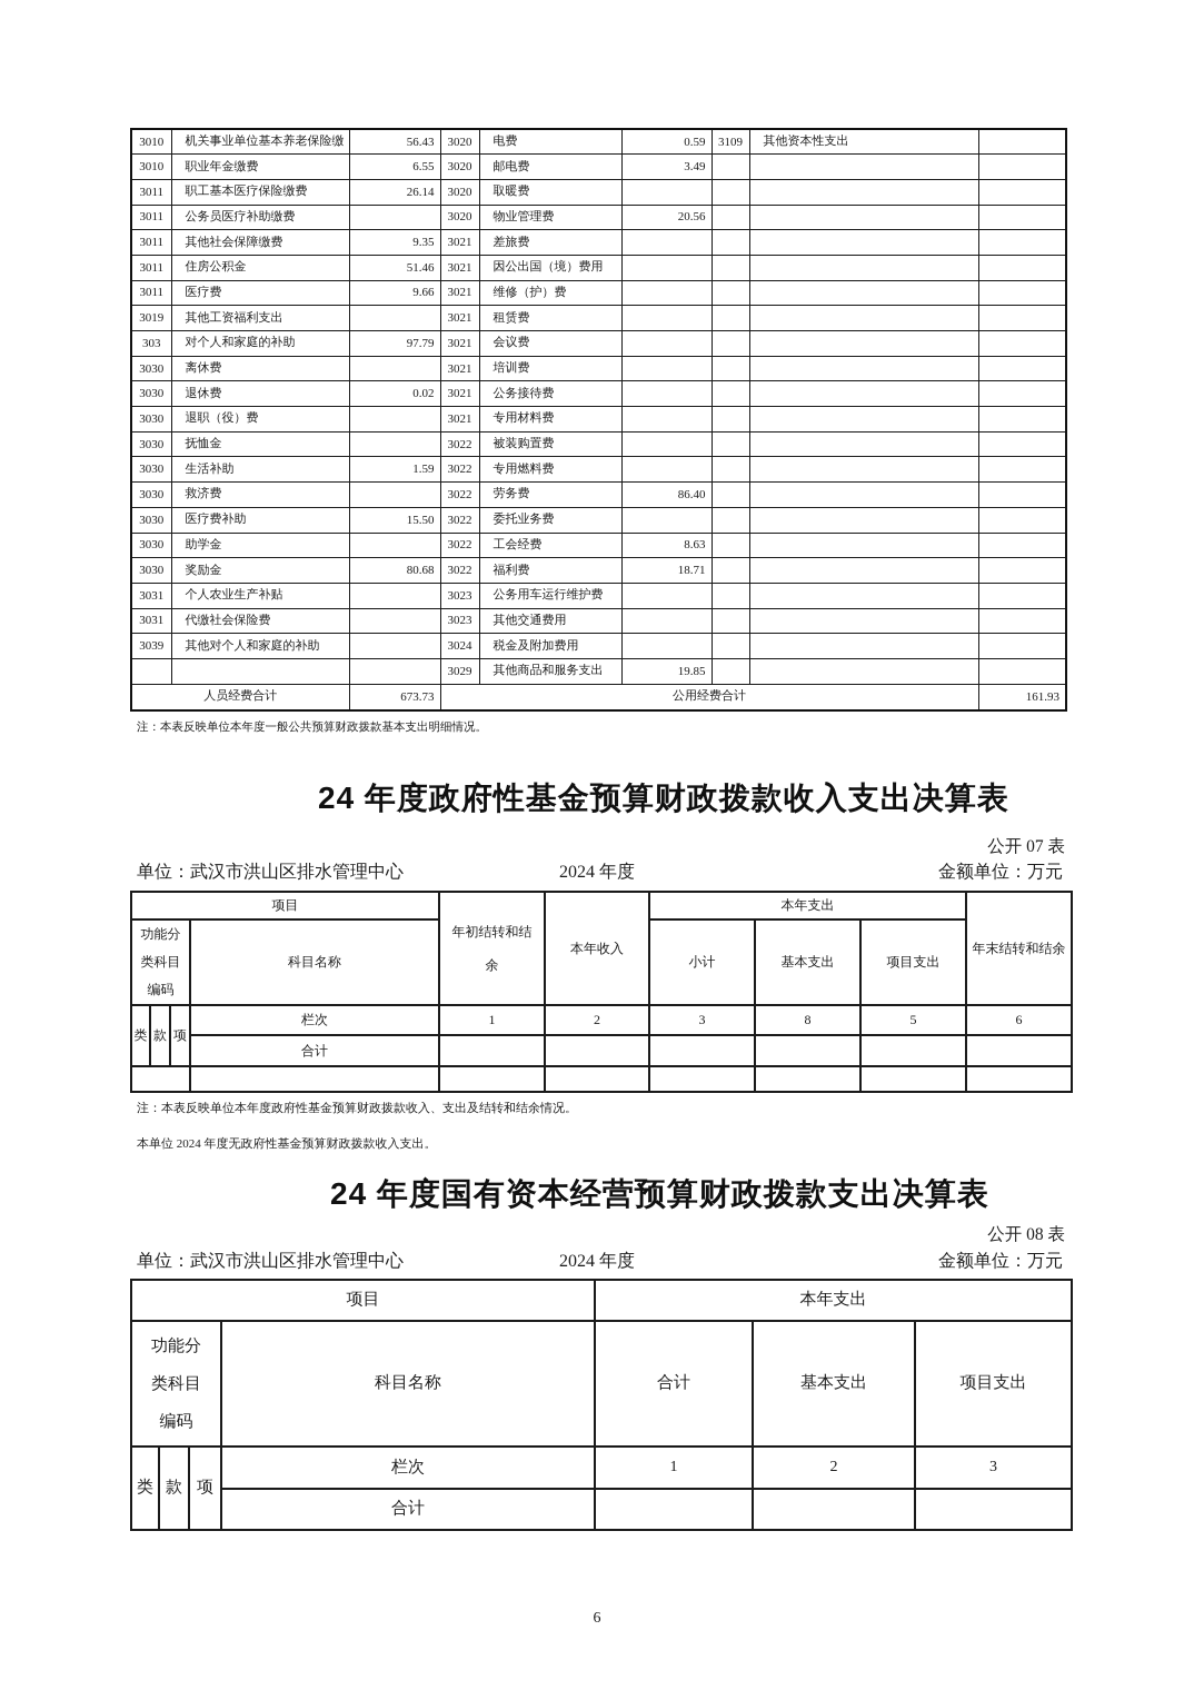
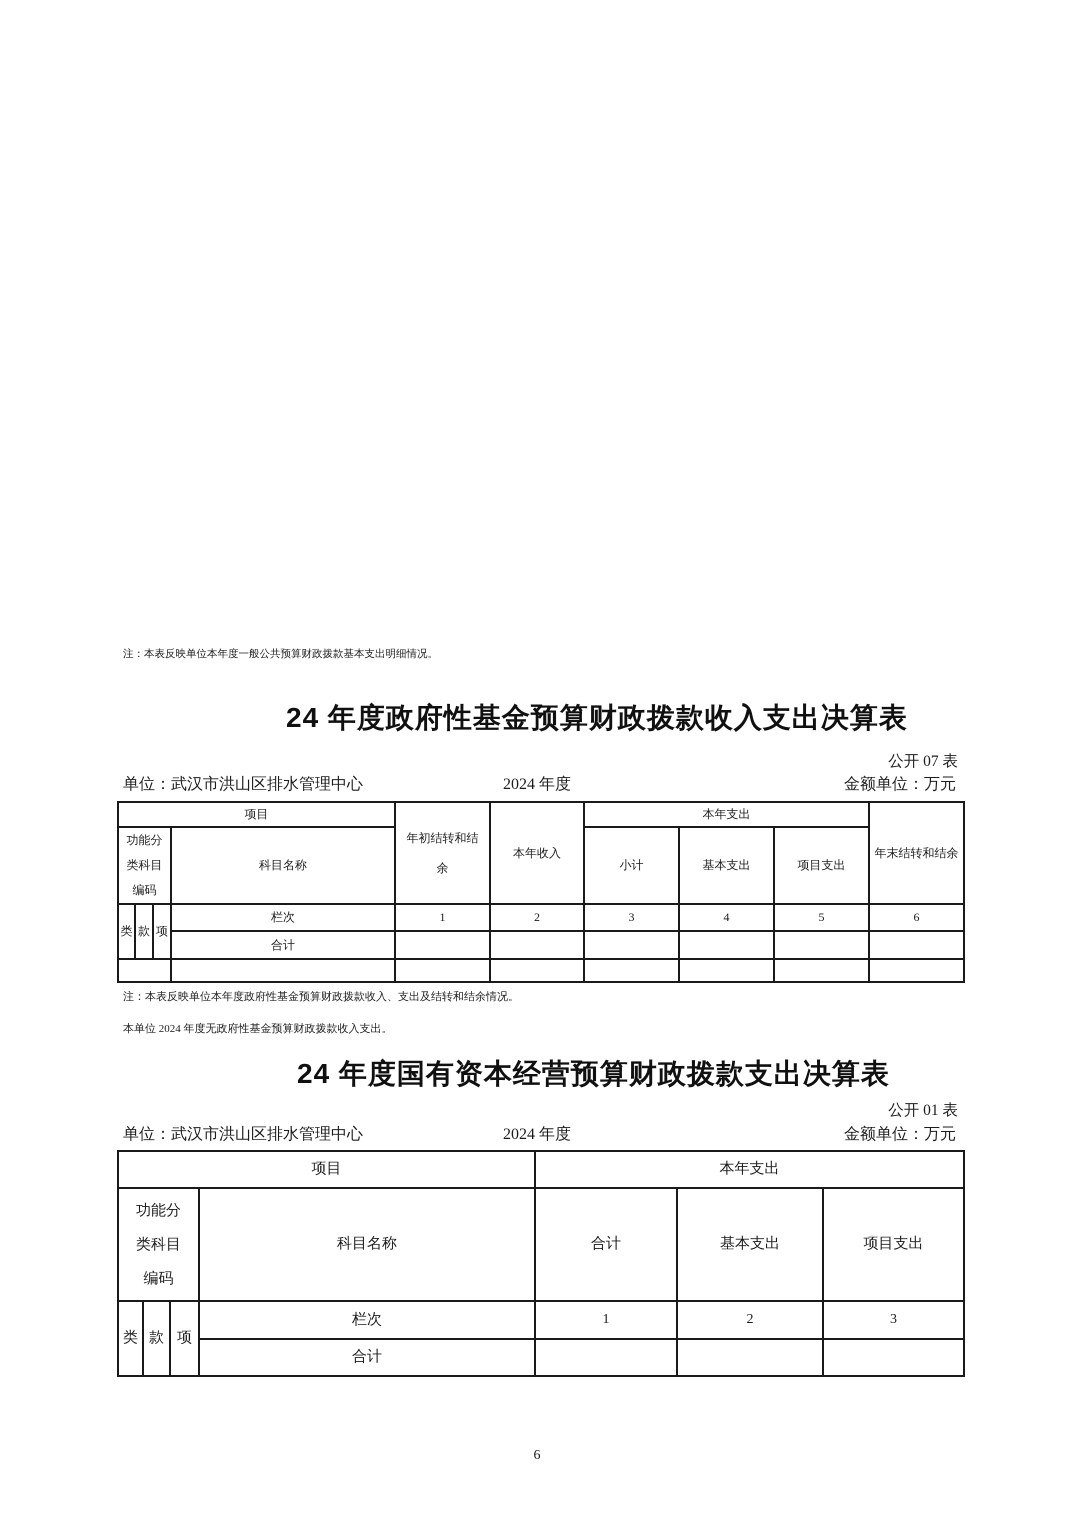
- 3010	机关事业单位基本养老保险缴	56.43	3020	电费	0.59	3109	其他资本性支出
- 3010	职业年金缴费	6.55	3020	邮电费	3.49
- 3011	职工基本医疗保险缴费	26.14	3020	取暖费
- 3011	公务员医疗补助缴费		3020	物业管理费	20.56
- 3011	其他社会保障缴费	9.35	3021	差旅费
- 3011	住房公积金	51.46	3021	因公出国（境）费用
- 3011	医疗费	9.66	3021	维修（护）费
- 3019	其他工资福利支出		3021	租赁费
- 303	对个人和家庭的补助	97.79	3021	会议费
- 3030	离休费		3021	培训费
- 3030	退休费	0.02	3021	公务接待费
- 3030	退职（役）费		3021	专用材料费
- 3030	抚恤金		3022	被装购置费
- 3030	生活补助	1.59	3022	专用燃料费
- 3030	救济费		3022	劳务费	86.40
- 3030	医疗费补助	15.50	3022	委托业务费
- 3030	助学金		3022	工会经费	8.63
- 3030	奖励金	80.68	3022	福利费	18.71
- 3031	个人农业生产补贴		3023	公务用车运行维护费
- 3031	代缴社会保险费		3023	其他交通费用
- 3039	其他对个人和家庭的补助		3024	税金及附加费用
- 			3029	其他商品和服务支出	19.85
- 人员经费合计	673.73	公用经费合计	161.93
  注：本表反映单位本年度一般公共预算财政拨款基本支出明细情况。
  24 年度政府性基金预算财政拨款收入支出决算表
  公开 07 表
  单位：武汉市洪山区排水管理中心
  2024 年度
  金额单位：万元
  项目	年初结转和结 余	本年收入	本年支出	年末结转和结余
  功能分 类科目 编码	科目名称	小计	基本支出	项目支出
- 类	款	项	栏次	1	2	3	8	5	6
+ 类	款	项	栏次	1	2	3	4	5	6
  合计
  注：本表反映单位本年度政府性基金预算财政拨款收入、支出及结转和结余情况。
  本单位 2024 年度无政府性基金预算财政拨款收入支出。
  24 年度国有资本经营预算财政拨款支出决算表
- 公开 08 表
+ 公开 01 表
  单位：武汉市洪山区排水管理中心
  2024 年度
  金额单位：万元
  项目	本年支出
  功能分 类科目 编码	科目名称	合计	基本支出	项目支出
  类	款	项	栏次	1	2	3
  合计
  6
